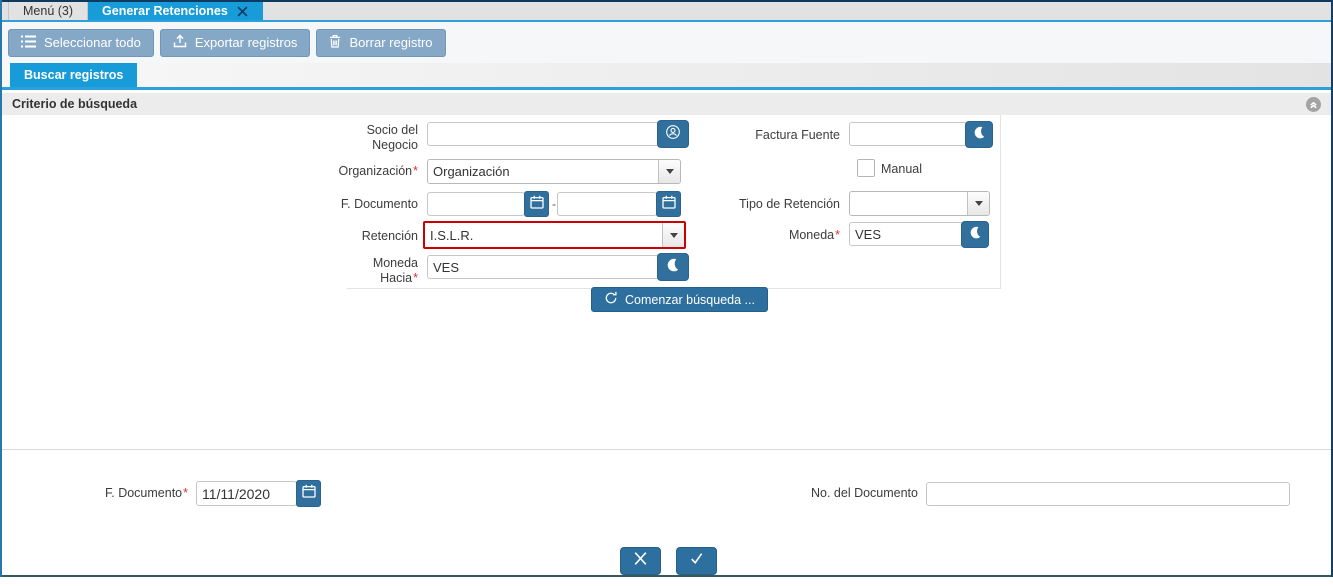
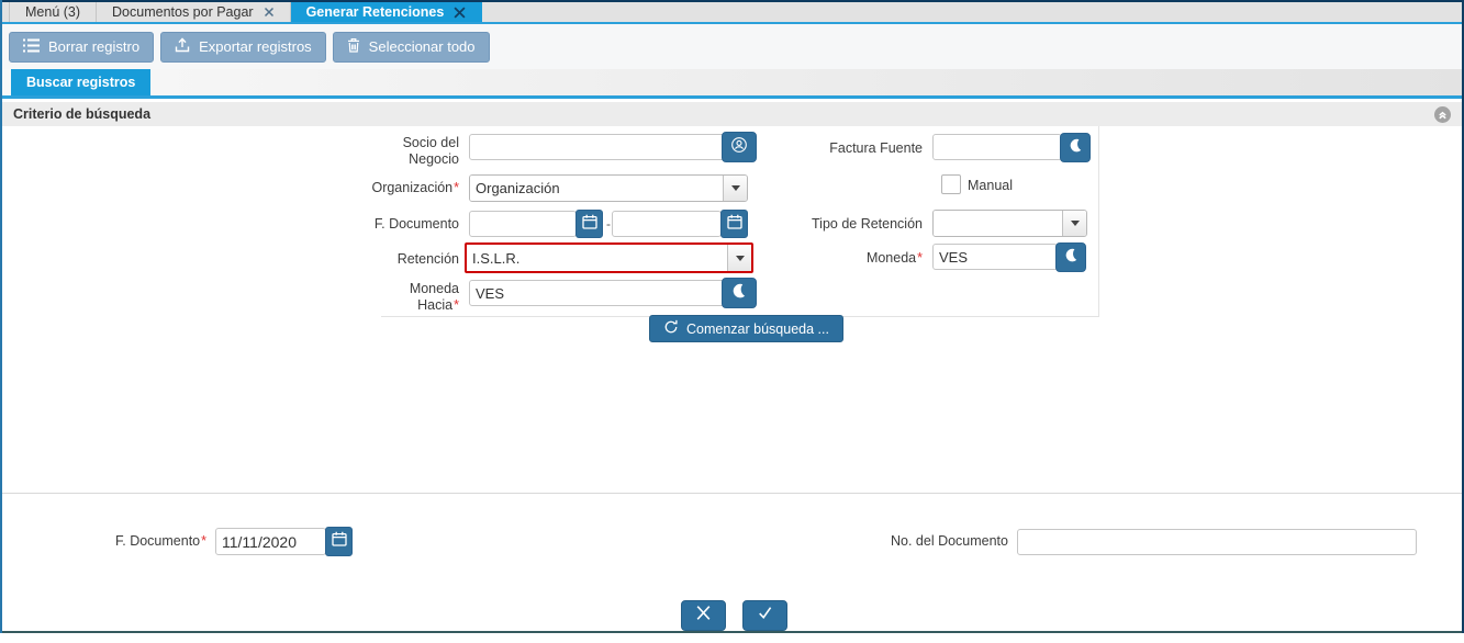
  Menú (3)
+ Documentos por Pagar
  Generar Retenciones
- Seleccionar todo
+ Borrar registro
  Exportar registros
- Borrar registro
+ Seleccionar todo
  Buscar registros
  Criterio de búsqueda
  Socio del Negocio
  Factura Fuente
  Organización*
  Organización
  Manual
  F. Documento
  -
  Tipo de Retención
  Retención
  I.S.L.R.
  Moneda*
  VES
  Moneda Hacia*
  VES
  Comenzar búsqueda ...
  F. Documento*
  11/11/2020
  No. del Documento
